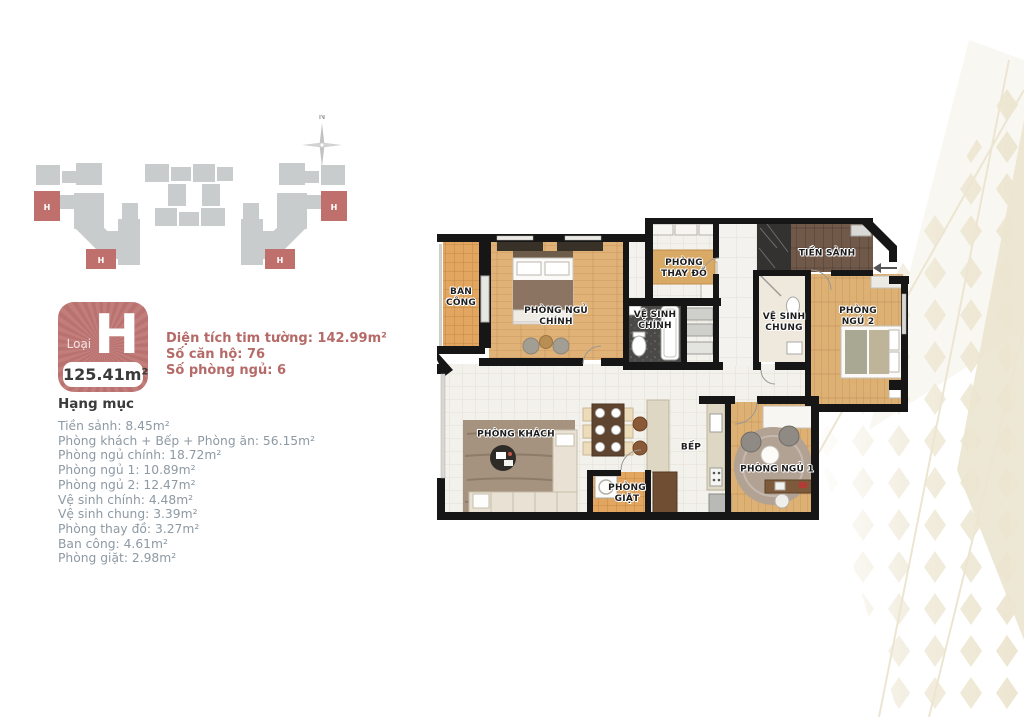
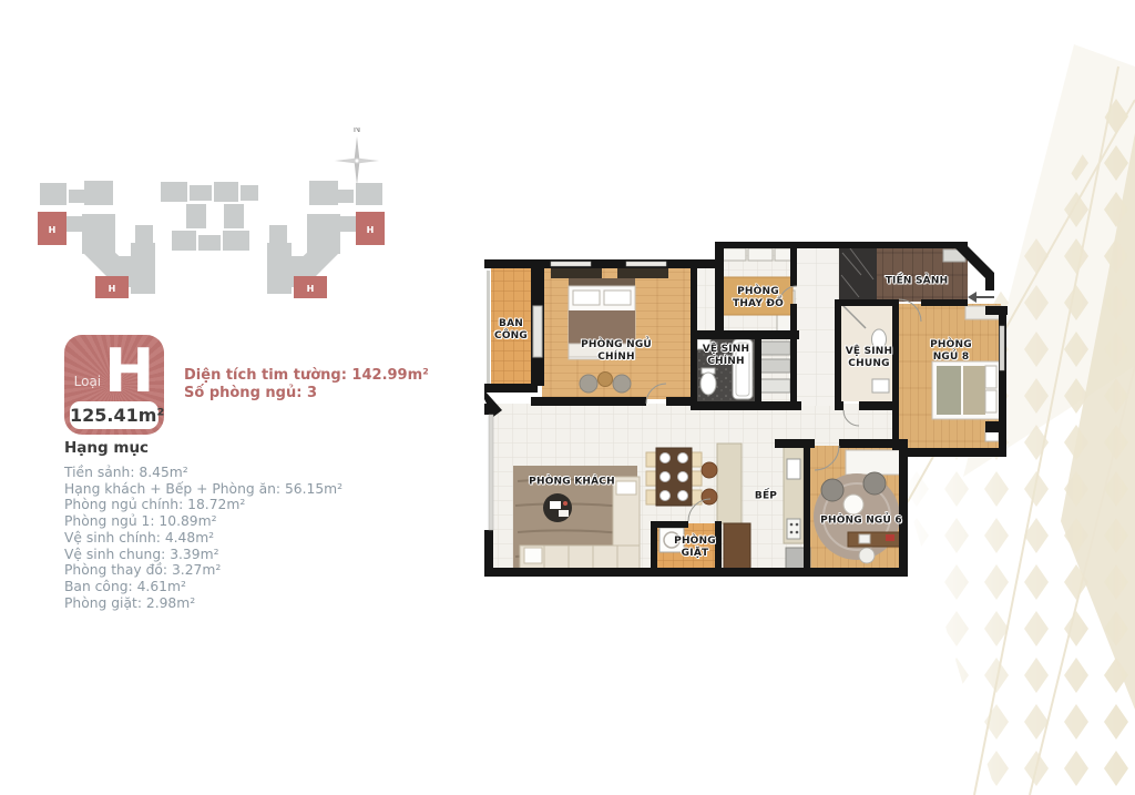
  H
  H
  H
  H
  N
  Loại
  H
  125.41m²
  Diện tích tim tường: 142.99m²
- Số căn hộ: 76
- Số phòng ngủ: 6
+ Số phòng ngủ: 3
  Hạng mục
  Tiền sảnh: 8.45m²
- Phòng khách + Bếp + Phòng ăn: 56.15m²
+ Hạng khách + Bếp + Phòng ăn: 56.15m²
  Phòng ngủ chính: 18.72m²
  Phòng ngủ 1: 10.89m²
- Phòng ngủ 2: 12.47m²
  Vệ sinh chính: 4.48m²
  Vệ sinh chung: 3.39m²
  Phòng thay đồ: 3.27m²
  Ban công: 4.61m²
  Phòng giặt: 2.98m²
  BAN
  CÔNG
  PHÒNG NGỦ
  CHÍNH
  VỆ SINH
  CHÍNH
  PHÒNG
  THAY ĐỒ
  TIỀN SẢNH
  VỆ SINH
  CHUNG
- PHÒNG NGỦ 2
+ PHÒNG NGỦ 8
  PHÒNG KHÁCH
  BẾP
  PHÒNG
  GIẶT
- PHÒNG NGỦ 1
+ PHÒNG NGỦ 6
